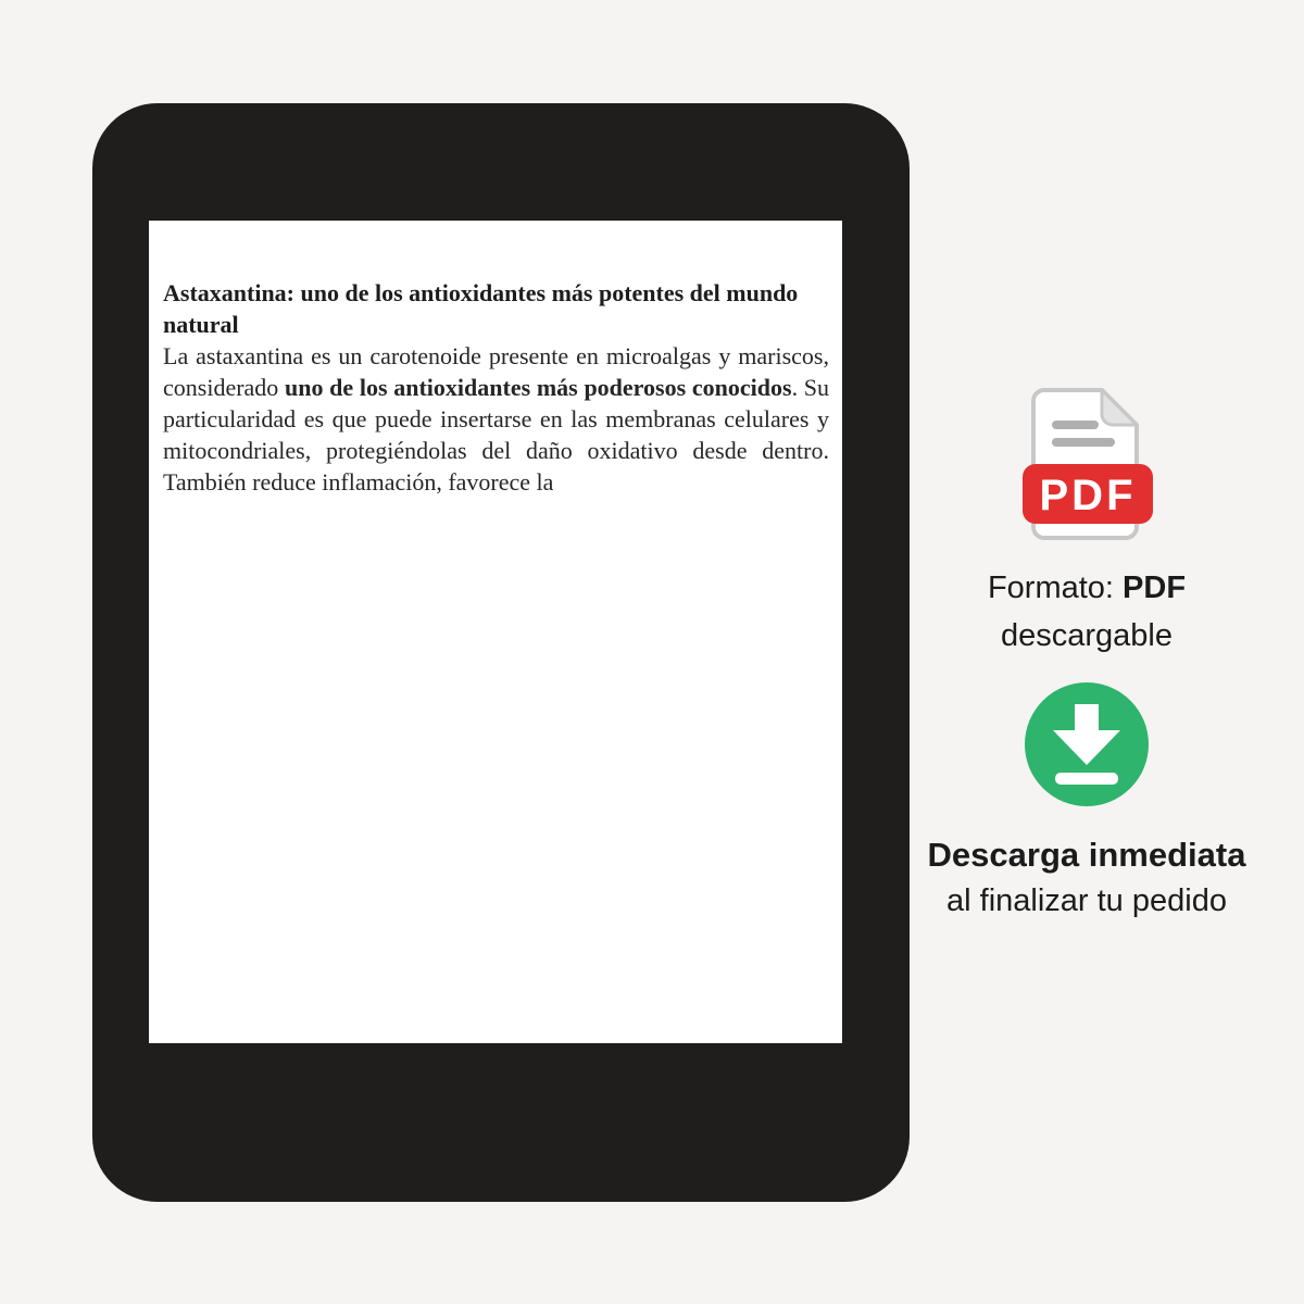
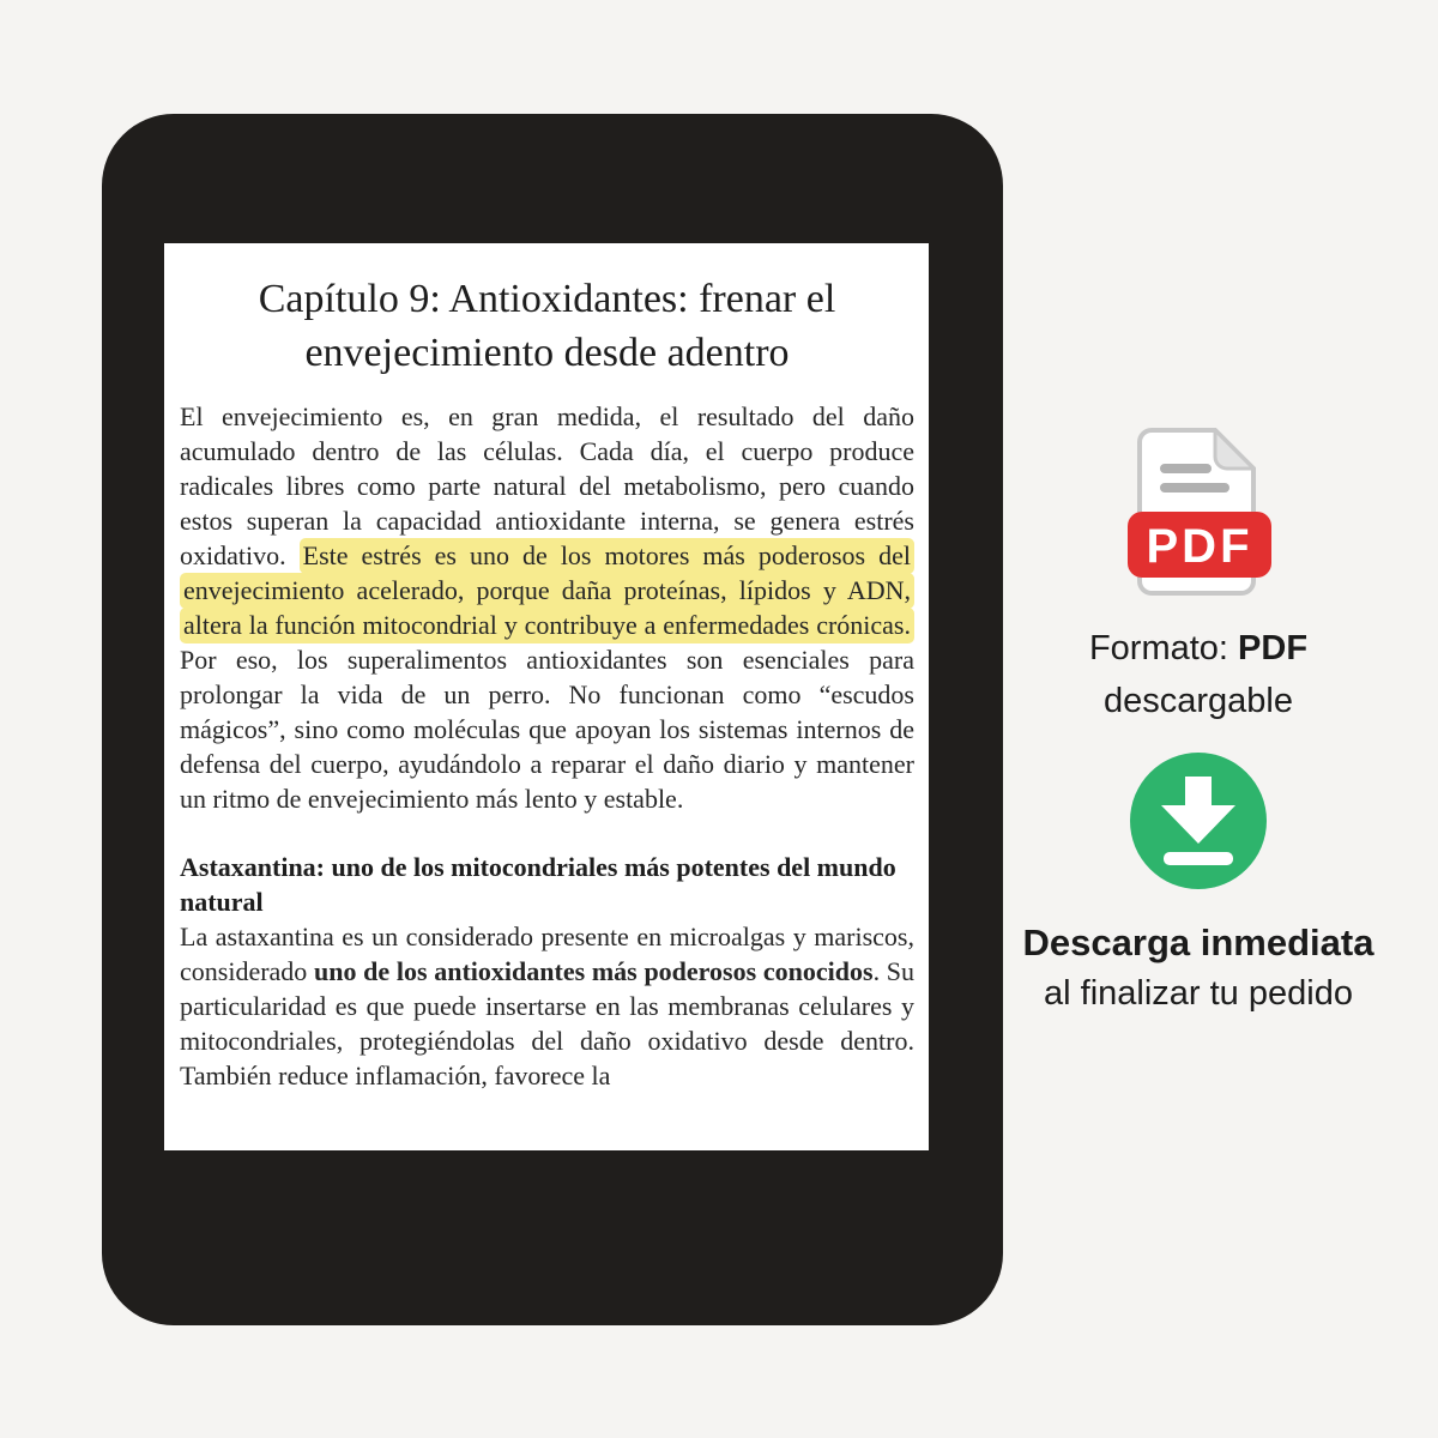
+ Capítulo 9: Antioxidantes: frenar el envejecimiento desde adentro
+ El envejecimiento es, en gran medida, el resultado del daño acumulado dentro de las células. Cada día, el cuerpo produce radicales libres como parte natural del metabolismo, pero cuando estos superan la capacidad antioxidante interna, se genera estrés oxidativo. Este estrés es uno de los motores más poderosos del envejecimiento acelerado, porque daña proteínas, lípidos y ADN, altera la función mitocondrial y contribuye a enfermedades crónicas. Por eso, los superalimentos antioxidantes son esenciales para prolongar la vida de un perro. No funcionan como “escudos mágicos”, sino como moléculas que apoyan los sistemas internos de defensa del cuerpo, ayudándolo a reparar el daño diario y mantener un ritmo de envejecimiento más lento y estable.
- Astaxantina: uno de los antioxidantes más potentes del mundo natural
+ Astaxantina: uno de los mitocondriales más potentes del mundo natural
- La astaxantina es un carotenoide presente en microalgas y mariscos, considerado uno de los antioxidantes más poderosos conocidos. Su particularidad es que puede insertarse en las membranas celulares y mitocondriales, protegiéndolas del daño oxidativo desde dentro. También reduce inflamación, favorece la
+ La astaxantina es un considerado presente en microalgas y mariscos, considerado uno de los antioxidantes más poderosos conocidos. Su particularidad es que puede insertarse en las membranas celulares y mitocondriales, protegiéndolas del daño oxidativo desde dentro. También reduce inflamación, favorece la
  PDF
  Formato: PDF
  descargable
  Descarga inmediata
  al finalizar tu pedido
